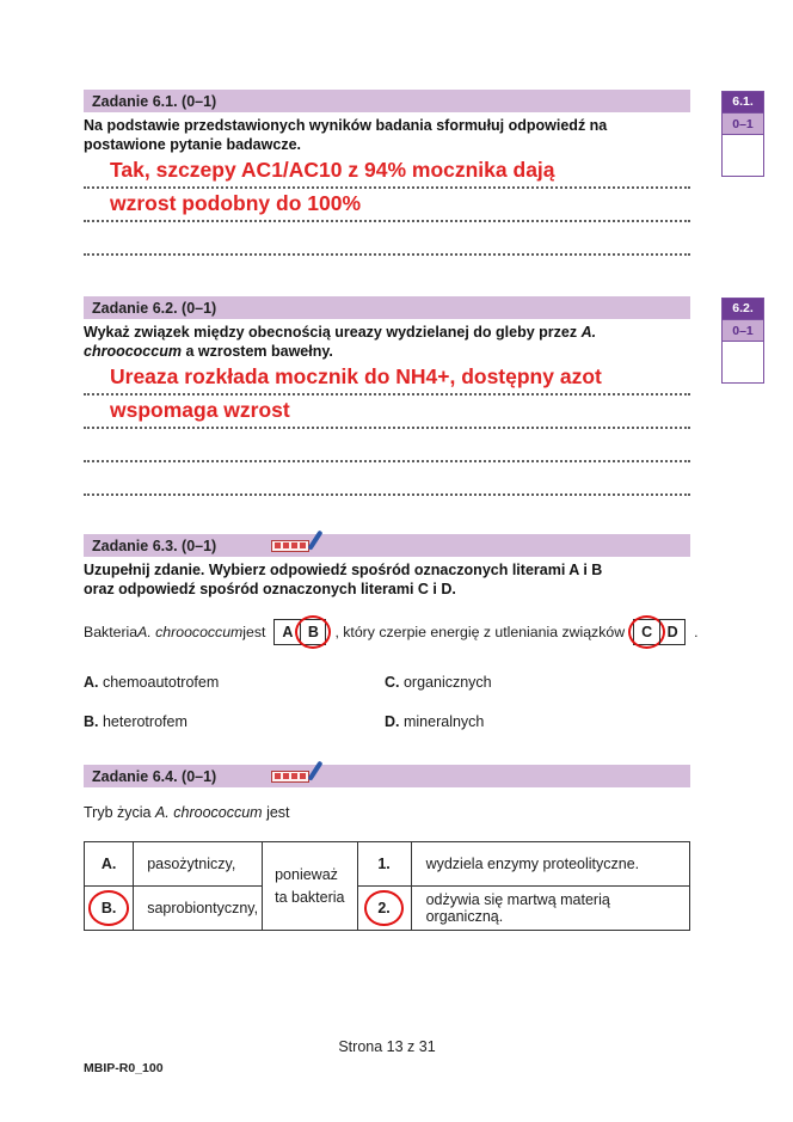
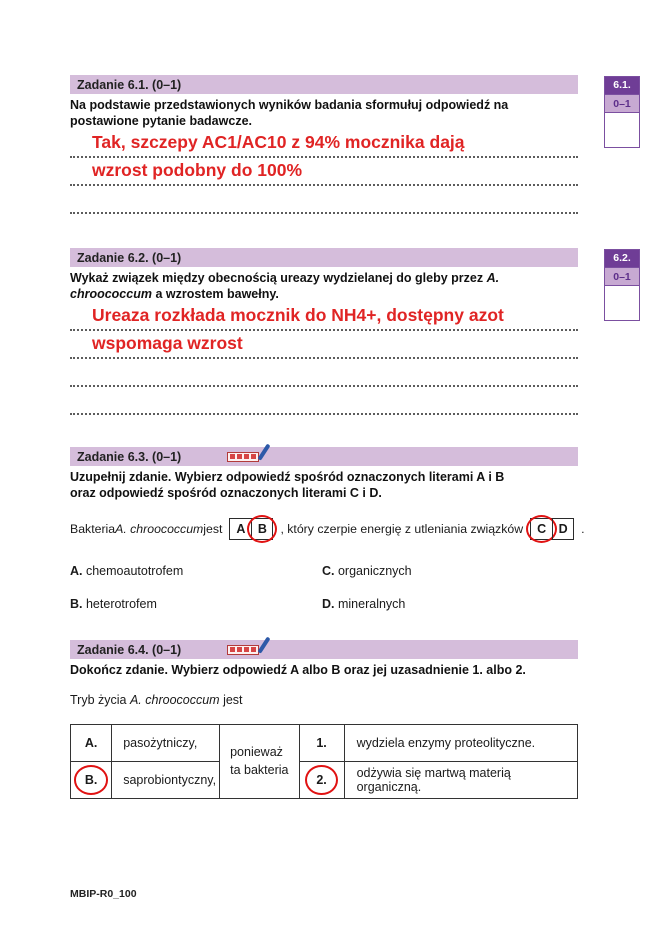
  Zadanie 6.1. (0–1)
  Na podstawie przedstawionych wyników badania sformułuj odpowiedź na postawione pytanie badawcze.
  Tak, szczepy AC1/AC10 z 94% mocznika dają
  wzrost podobny do 100%
  6.1.
  0–1
  Zadanie 6.2. (0–1)
  Wykaż związek między obecnością ureazy wydzielanej do gleby przez A. chroococcum a wzrostem bawełny.
  Ureaza rozkłada mocznik do NH4+, dostępny azot
  wspomaga wzrost
  6.2.
  0–1
  Zadanie 6.3. (0–1)
  Uzupełnij zdanie. Wybierz odpowiedź spośród oznaczonych literami A i B
  oraz odpowiedź spośród oznaczonych literami C i D.
  Bakteria
  A. chroococcum
  jest
  A
  B
  , który czerpie energię z utleniania związków
  C
  D
  .
  A. chemoautotrofem
  C. organicznych
  B. heterotrofem
  D. mineralnych
  Zadanie 6.4. (0–1)
+ Dokończ zdanie. Wybierz odpowiedź A albo B oraz jej uzasadnienie 1. albo 2.
  Tryb życia A. chroococcum jest
  A.	pasożytniczy,	ponieważ ta bakteria	1.	wydziela enzymy proteolityczne.
  B.	saprobiontyczny,	2.	odżywia się martwą materią organiczną.
- Strona 13 z 31
  MBIP-R0_100
